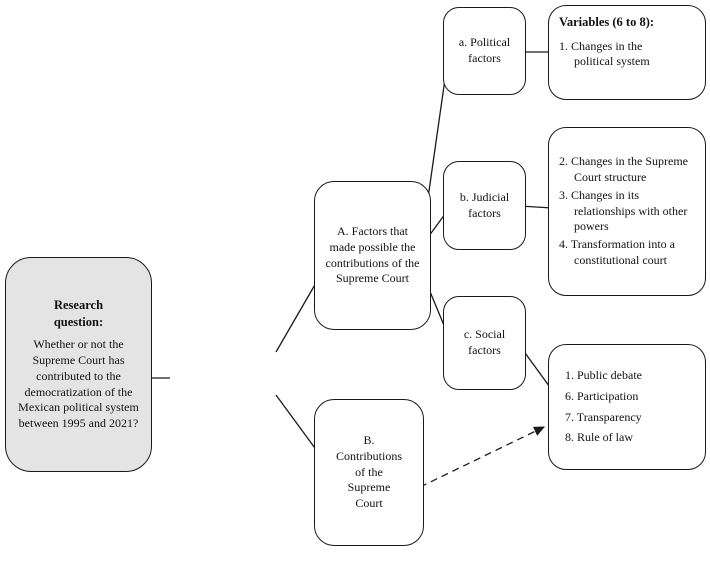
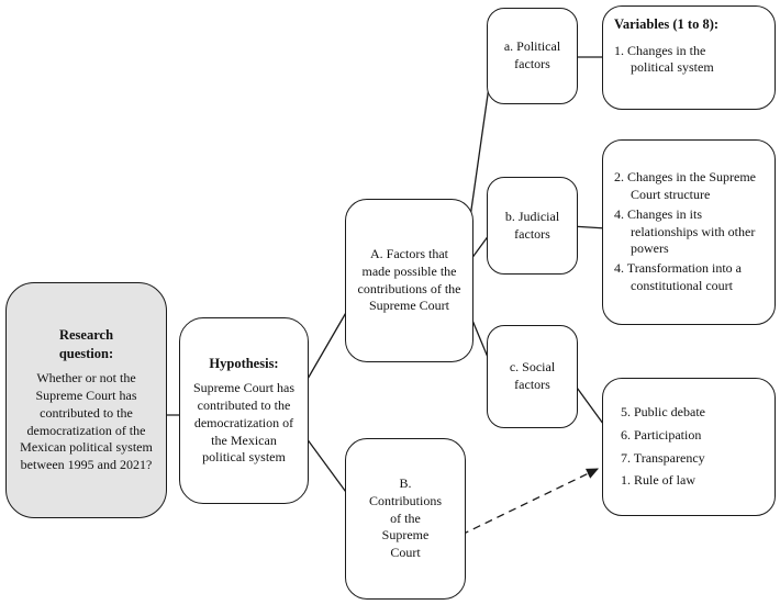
  Research question:
  Whether or not the Supreme Court has contributed to the democratization of the Mexican political system between 1995 and 2021?
+ Hypothesis:
+ Supreme Court has contributed to the democratization of the Mexican political system
  A. Factors that made possible the contributions of the Supreme Court
  B. Contributions of the Supreme Court
  a. Political factors
  b. Judicial factors
  c. Social factors
- Variables (6 to 8):
+ Variables (1 to 8):
  1. Changes in the political system
  2. Changes in the Supreme Court structure
- 3. Changes in its relationships with other powers
+ 4. Changes in its relationships with other powers
  4. Transformation into a constitutional court
- 1. Public debate
+ 5. Public debate
  6. Participation
  7. Transparency
- 8. Rule of law
+ 1. Rule of law
